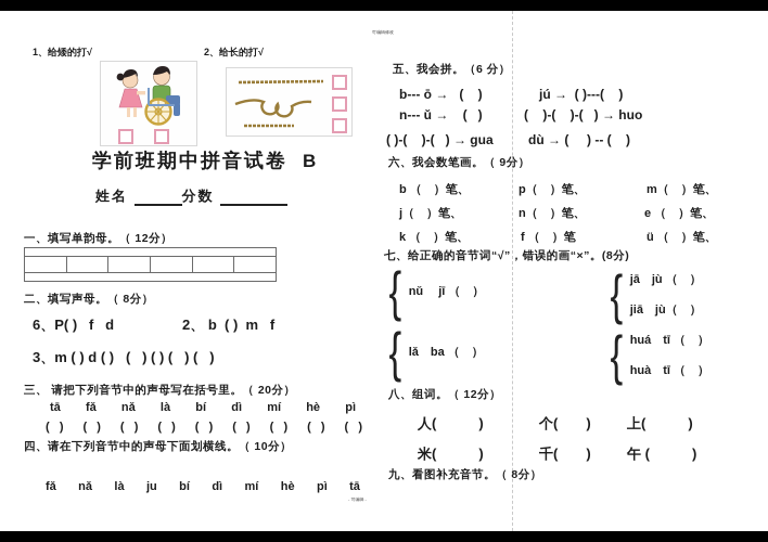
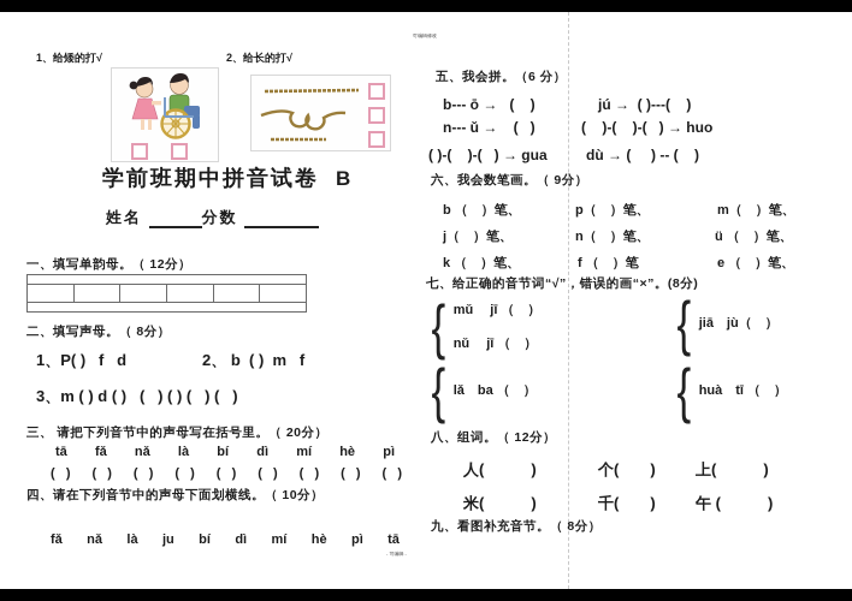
  1、给矮的打√
  2、给长的打√
  学前班期中拼音试卷 B
  姓名 分数
  一、填写单韵母。（ 12分）
  二、填写声母。（ 8分）
- 6、P( ) f d
+ 1、P( ) f d
  2、 b ( ) m f
  3、m ( ) d ( ) ( ) ( ) ( ) ( )
  三、 请把下列音节中的声母写在括号里。（ 20分）
  tā
  fǎ
  nǎ
  là
  bí
  dì
  mí
  hè
  pì
  ( )
  ( )
  ( )
  ( )
  ( )
  ( )
  ( )
  ( )
  ( )
  四、请在下列音节中的声母下面划横线。（ 10分）
  fǎ
  nǎ
  là
  ju
  bí
  dì
  mí
  hè
  pì
  tā
  五、我会拼。（6 分）
  b--- ō → ( )
  jú → ( )---( )
  n--- ǔ → ( )
  ( )-( )-( ) → huo
  ( )-( )-( ) → gua
  dù → ( ) -- ( )
  六、我会数笔画。（ 9分）
  b （ ）笔、
  p（ ）笔、
  m（ ）笔、
  j（ ）笔、
  n（ ）笔、
- e （ ）笔、
+ ü （ ）笔、
  k （ ）笔、
  f （ ）笔
- ü （ ）笔、
+ e （ ）笔、
  七、给正确的音节词“√”，错误的画“×”。(8分)
  {
+ mǔ jī （ ）
  nǔ jī （ ）
  {
- jā jù （ ）
  jiā jù（ ）
  {
  lǎ ba （ ）
  {
- huá tī （ ）
  huà tī （ ）
  八、组词。（ 12分）
  人( )
  个( )
  上( )
  米( )
  千( )
  午 ( )
  九、看图补充音节。（ 8分）
